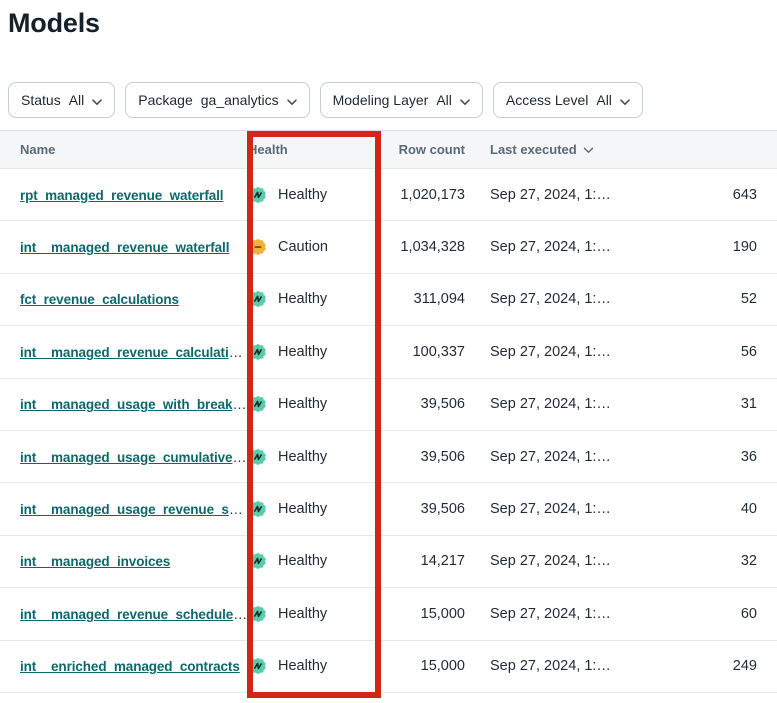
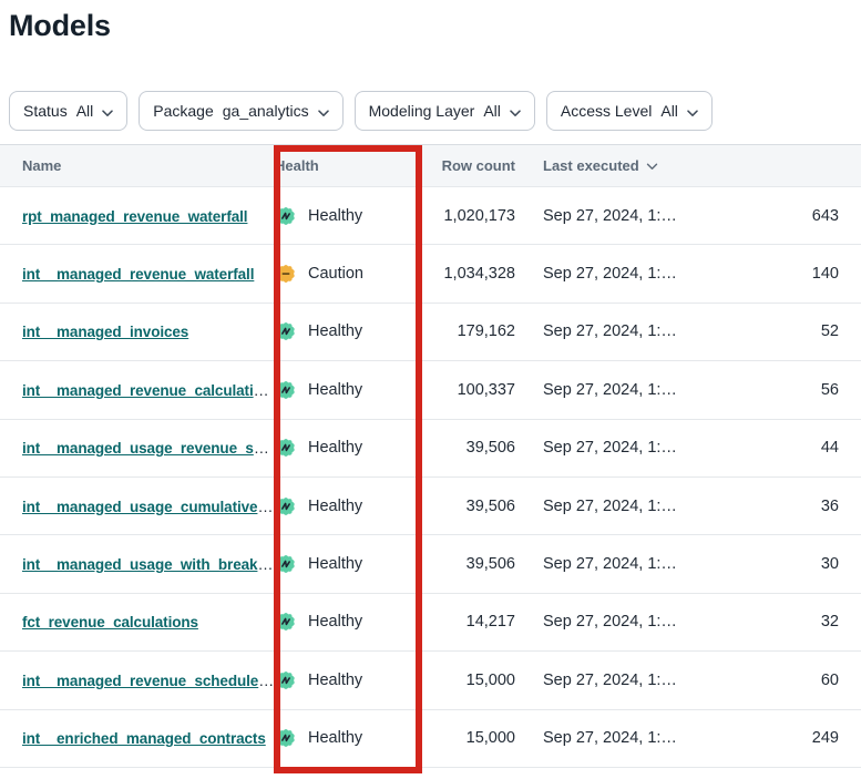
  Models
  Status
  All
  Package
  ga_analytics
  Modeling Layer
  All
  Access Level
  All
  Name
  Health
  Row count
  Last executed
  rpt_managed_revenue_waterfall
  Healthy
  1,020,173
  Sep 27, 2024, 1:…
  643
  int__managed_revenue_waterfall
  Caution
  1,034,328
  Sep 27, 2024, 1:…
- 190
+ 140
- fct_revenue_calculations
+ int__managed_invoices
  Healthy
- 311,094
+ 179,162
  Sep 27, 2024, 1:…
  52
  int__managed_revenue_calculation
  Healthy
  100,337
  Sep 27, 2024, 1:…
  56
- int__managed_usage_with_breaka…
+ int__managed_usage_revenue_sc…
  Healthy
  39,506
  Sep 27, 2024, 1:…
- 31
+ 44
  int__managed_usage_cumulative_…
  Healthy
  39,506
  Sep 27, 2024, 1:…
  36
- int__managed_usage_revenue_sc…
+ int__managed_usage_with_breaka…
  Healthy
  39,506
  Sep 27, 2024, 1:…
- 40
+ 30
- int__managed_invoices
+ fct_revenue_calculations
  Healthy
  14,217
  Sep 27, 2024, 1:…
  32
  int__managed_revenue_schedule_…
  Healthy
  15,000
  Sep 27, 2024, 1:…
  60
  int__enriched_managed_contracts
  Healthy
  15,000
  Sep 27, 2024, 1:…
  249
